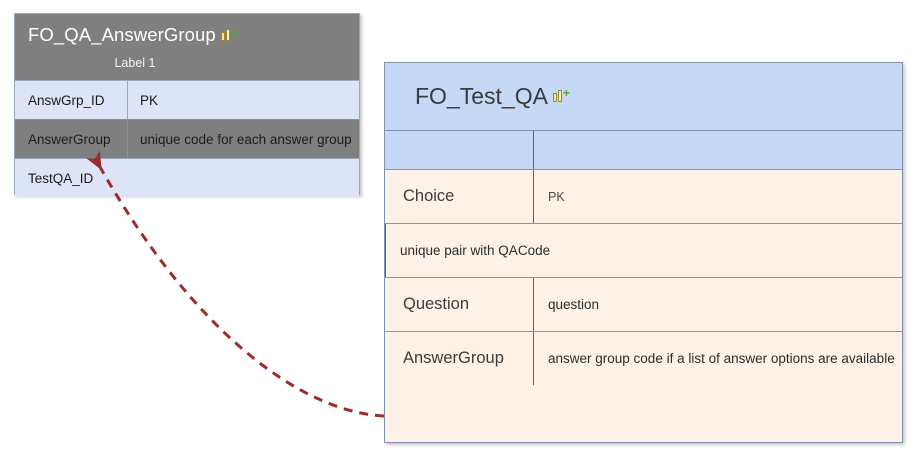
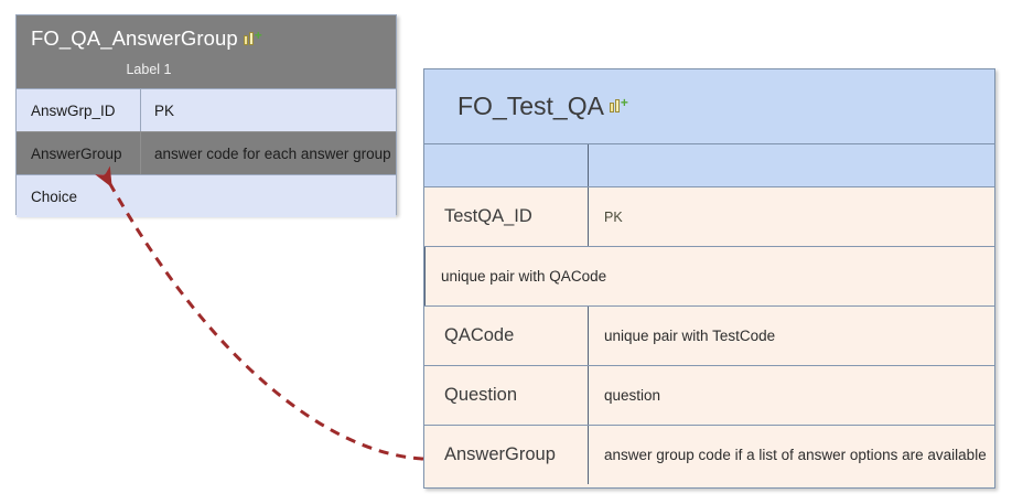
  FO_QA_AnswerGroup
  +
  Label 1
  AnswGrp_ID
  PK
  AnswerGroup
- unique code for each answer group
+ answer code for each answer group
- TestQA_ID
+ Choice
  FO_Test_QA
  +
- Choice
+ TestQA_ID
  PK
  unique pair with QACode
+ QACode
+ unique pair with TestCode
  Question
  question
  AnswerGroup
  answer group code if a list of answer options are available
